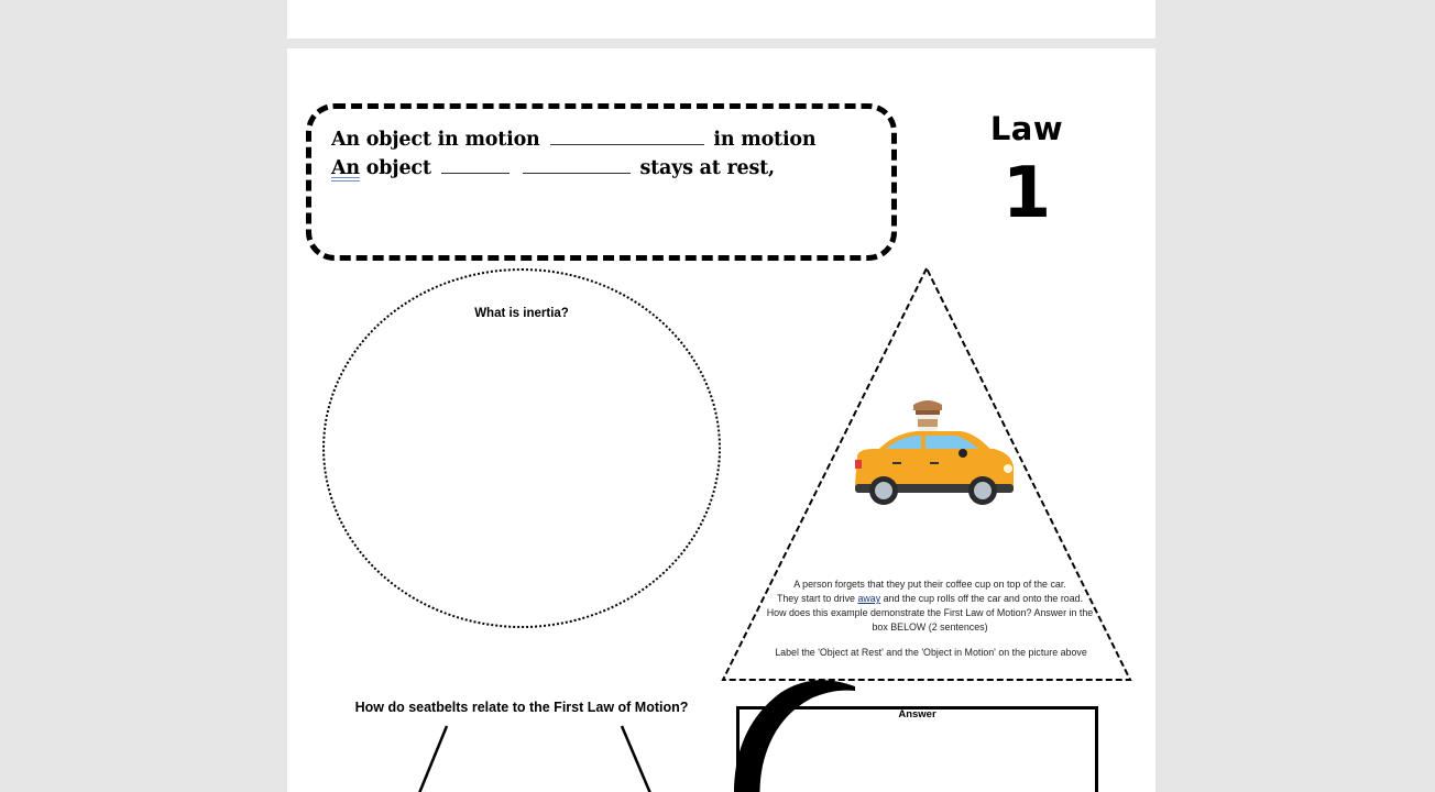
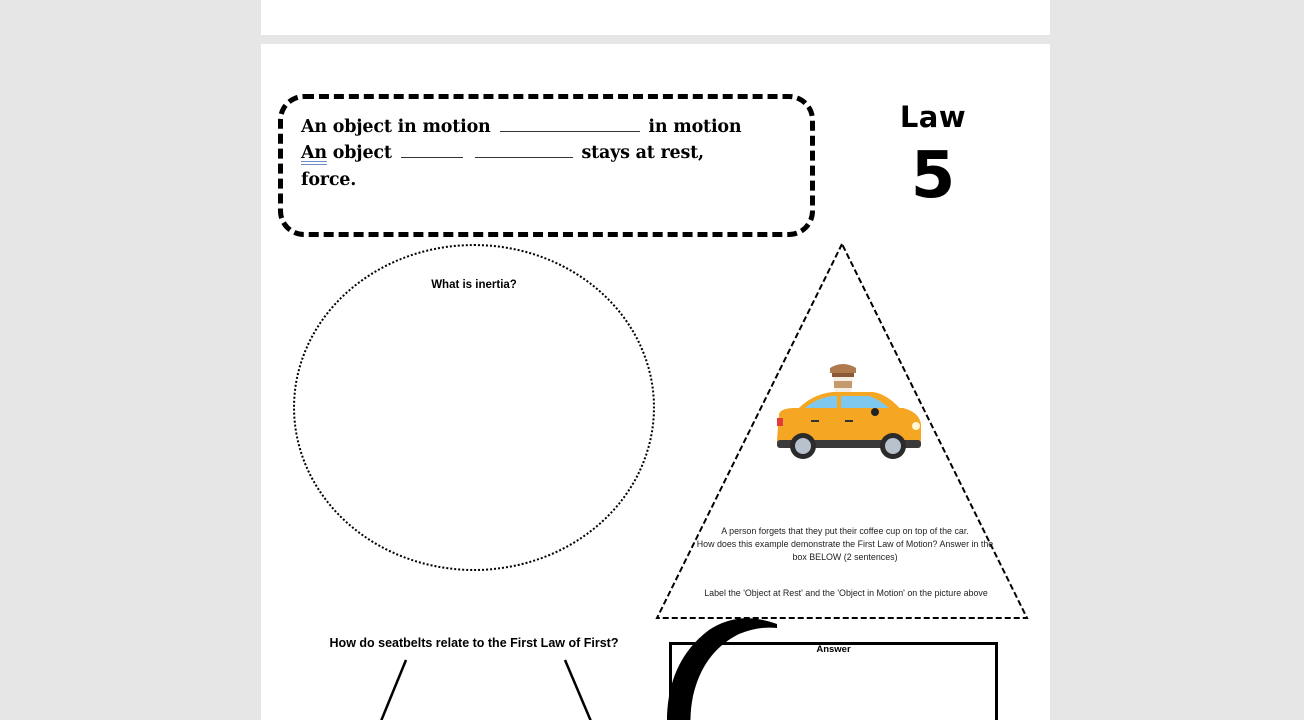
  An object in motion in motion
  An object stays at rest,
+ force.
  Law
- 1
+ 5
  What is inertia?
  A person forgets that they put their coffee cup on top of the car.
- They start to drive away and the cup rolls off the car and onto the road.
  How does this example demonstrate the First Law of Motion? Answer in the box BELOW (2 sentences)
  Label the 'Object at Rest' and the 'Object in Motion' on the picture above
- How do seatbelts relate to the First Law of Motion?
+ How do seatbelts relate to the First Law of First?
  Answer
